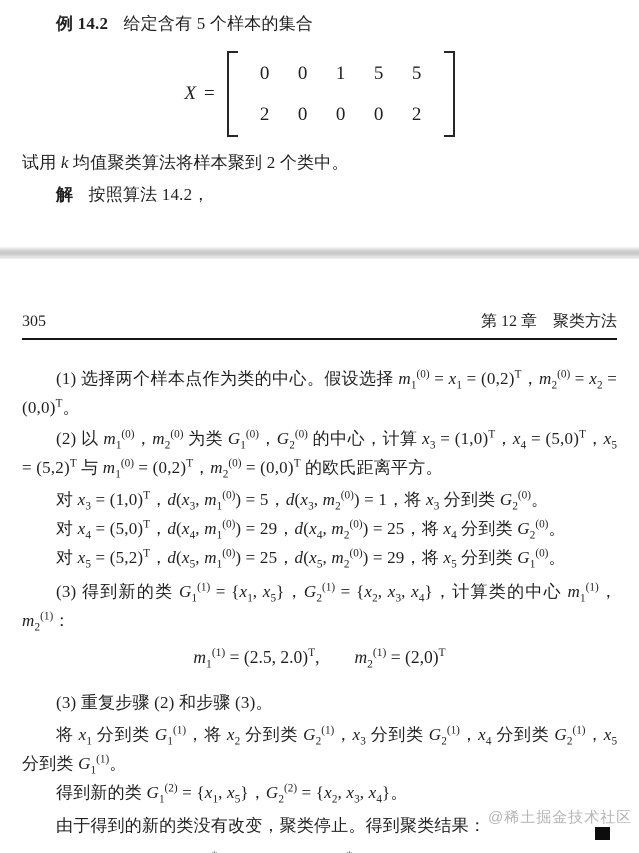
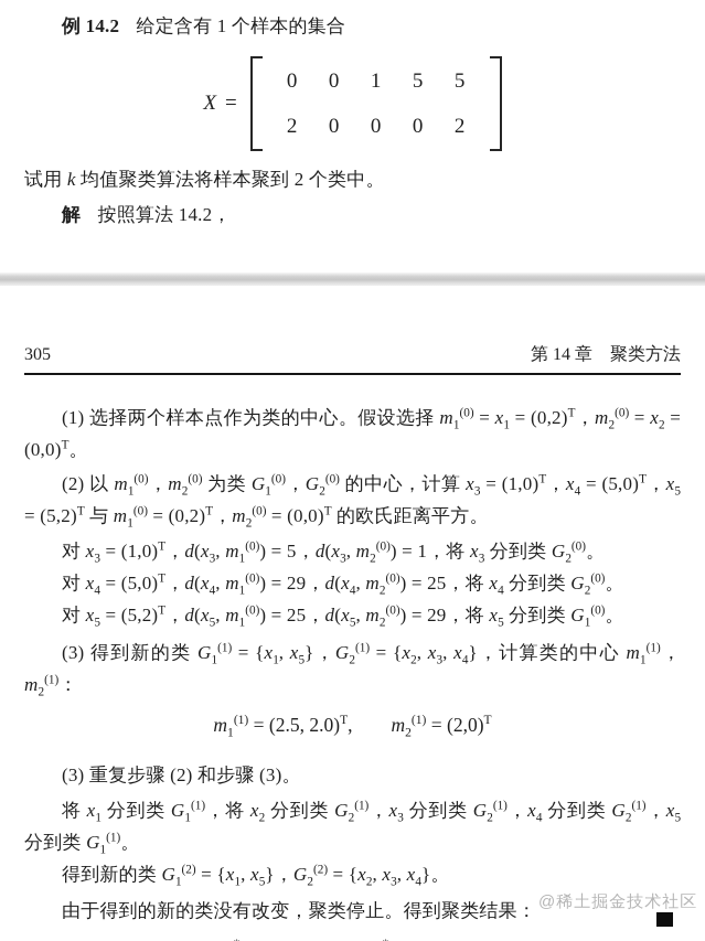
- 例 14.2 给定含有 5 个样本的集合
+ 例 14.2 给定含有 1 个样本的集合
  X =
  0
  0
  1
  5
  5
  2
  0
  0
  0
  2
  试用 k 均值聚类算法将样本聚到 2 个类中。
  解 按照算法 14.2，
  305
- 第 12 章 聚类方法
+ 第 14 章 聚类方法
  (1) 选择两个样本点作为类的中心。假设选择 m1(0) = x1 = (0,2)T，m2(0) = x2 = (0,0)T。
  (2) 以 m1(0)，m2(0) 为类 G1(0)，G2(0) 的中心，计算 x3 = (1,0)T，x4 = (5,0)T，x5 = (5,2)T 与 m1(0) = (0,2)T，m2(0) = (0,0)T 的欧氏距离平方。
  对 x3 = (1,0)T，d(x3, m1(0)) = 5，d(x3, m2(0)) = 1，将 x3 分到类 G2(0)。
  对 x4 = (5,0)T，d(x4, m1(0)) = 29，d(x4, m2(0)) = 25，将 x4 分到类 G2(0)。
  对 x5 = (5,2)T，d(x5, m1(0)) = 25，d(x5, m2(0)) = 29，将 x5 分到类 G1(0)。
  (3) 得到新的类 G1(1) = {x1, x5}，G2(1) = {x2, x3, x4}，计算类的中心 m1(1)，m2(1)：
  m1(1) = (2.5, 2.0)T, m2(1) = (2,0)T
  (3) 重复步骤 (2) 和步骤 (3)。
  将 x1 分到类 G1(1)，将 x2 分到类 G2(1)，x3 分到类 G2(1)，x4 分到类 G2(1)，x5 分到类 G1(1)。
  得到新的类 G1(2) = {x1, x5}，G2(2) = {x2, x3, x4}。
  由于得到的新的类没有改变，聚类停止。得到聚类结果：
  @稀土掘金技术社区
